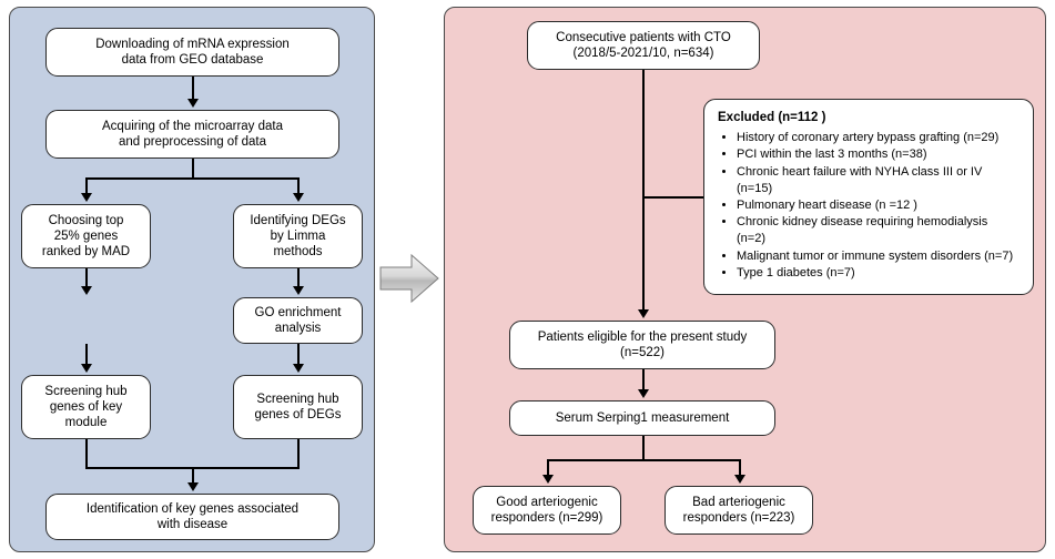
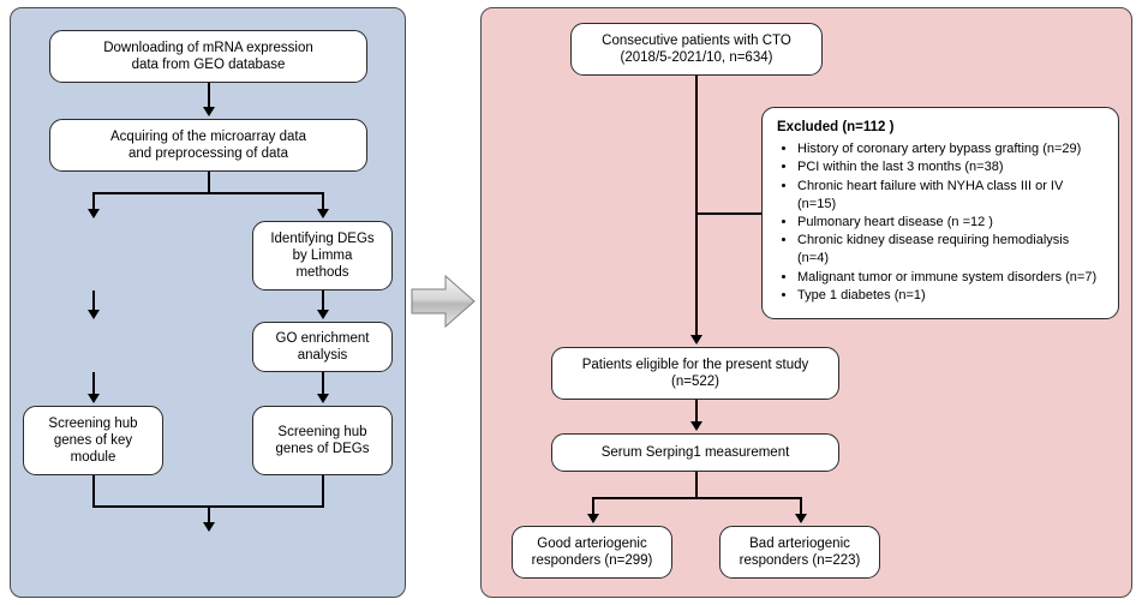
  Downloading of mRNA expression
  data from GEO database
  Acquiring of the microarray data
  and preprocessing of data
- Choosing top
- 25% genes
- ranked by MAD
  Identifying DEGs
  by Limma
  methods
  GO enrichment
  analysis
  Screening hub
  genes of key
  module
  Screening hub
  genes of DEGs
- Identification of key genes associated
- with disease
  Consecutive patients with CTO
  (2018/5-2021/10, n=634)
  Excluded (n=112 )
  History of coronary artery bypass grafting (n=29)
  PCI within the last 3 months (n=38)
  Chronic heart failure with NYHA class III or IV (n=15)
  Pulmonary heart disease (n =12 )
- Chronic kidney disease requiring hemodialysis (n=2)
+ Chronic kidney disease requiring hemodialysis (n=4)
  Malignant tumor or immune system disorders (n=7)
- Type 1 diabetes (n=7)
+ Type 1 diabetes (n=1)
  Patients eligible for the present study
  (n=522)
  Serum Serping1 measurement
  Good arteriogenic
  responders (n=299)
  Bad arteriogenic
  responders (n=223)
